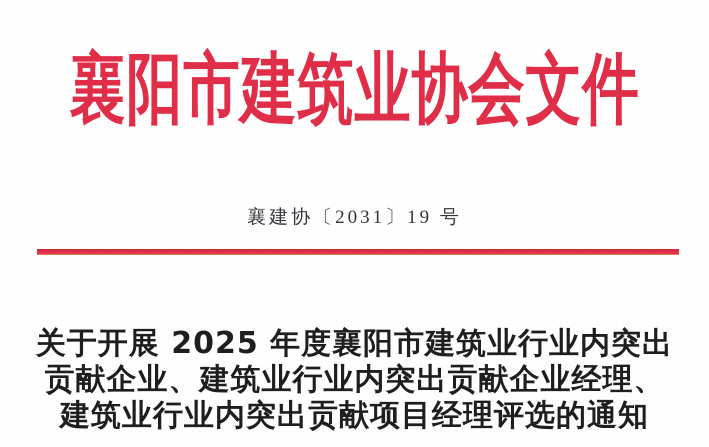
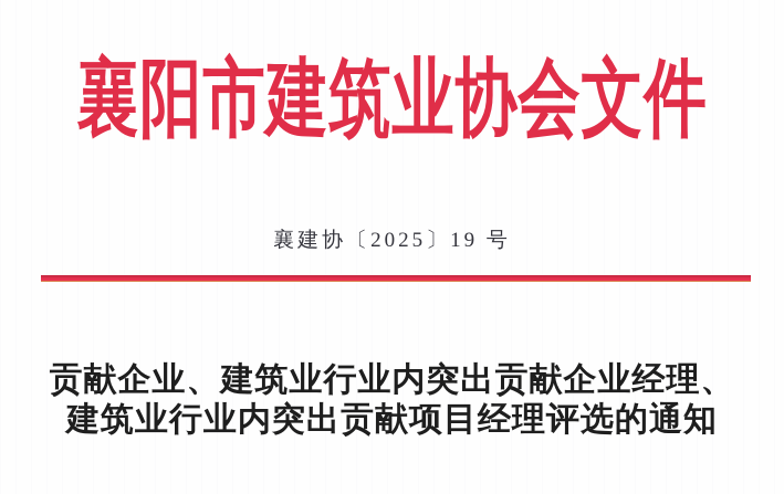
  襄阳市建筑业协会文件
- 襄建协〔2031〕19 号
+ 襄建协〔2025〕19 号
- 关于开展 2025 年度襄阳市建筑业行业内突出
  贡献企业、建筑业行业内突出贡献企业经理、
  建筑业行业内突出贡献项目经理评选的通知
